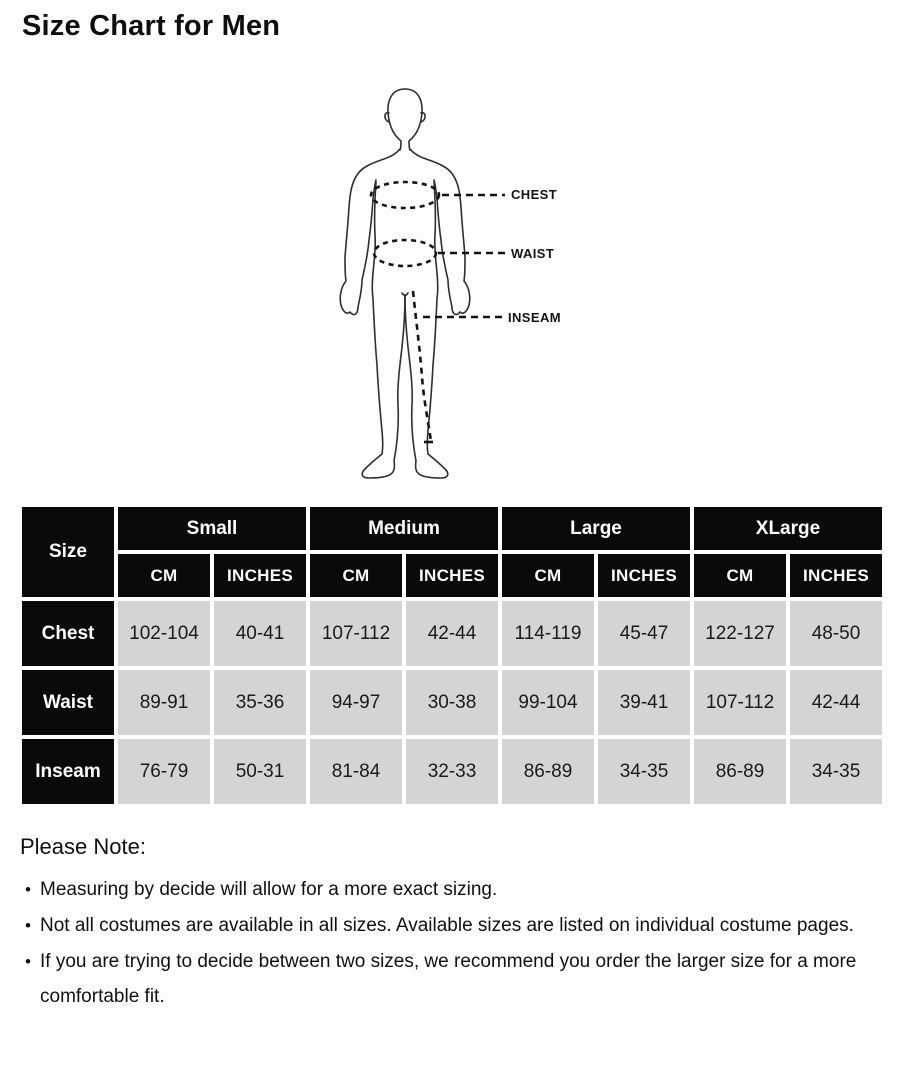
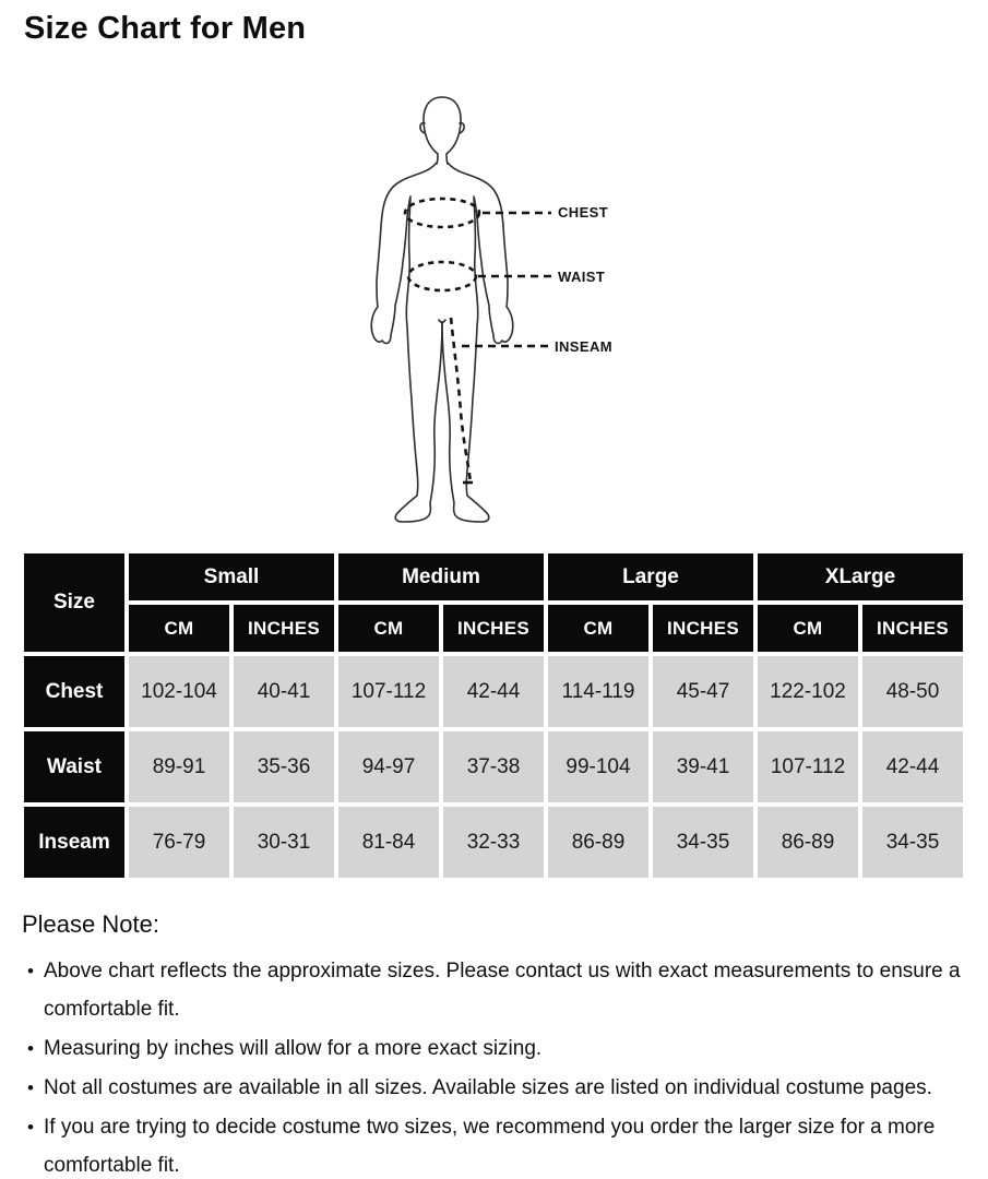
  Size Chart for Men
  CHEST
  WAIST
  INSEAM
  Size	Small	Medium	Large	XLarge
  CM	INCHES	CM	INCHES	CM	INCHES	CM	INCHES
- Chest	102-104	40-41	107-112	42-44	114-119	45-47	122-127	48-50
+ Chest	102-104	40-41	107-112	42-44	114-119	45-47	122-102	48-50
- Waist	89-91	35-36	94-97	30-38	99-104	39-41	107-112	42-44
+ Waist	89-91	35-36	94-97	37-38	99-104	39-41	107-112	42-44
- Inseam	76-79	50-31	81-84	32-33	86-89	34-35	86-89	34-35
+ Inseam	76-79	30-31	81-84	32-33	86-89	34-35	86-89	34-35
  Please Note:
+ Above chart reflects the approximate sizes. Please contact us with exact measurements to ensure a comfortable fit.
- Measuring by decide will allow for a more exact sizing.
+ Measuring by inches will allow for a more exact sizing.
  Not all costumes are available in all sizes. Available sizes are listed on individual costume pages.
- If you are trying to decide between two sizes, we recommend you order the larger size for a more comfortable fit.
+ If you are trying to decide costume two sizes, we recommend you order the larger size for a more comfortable fit.
